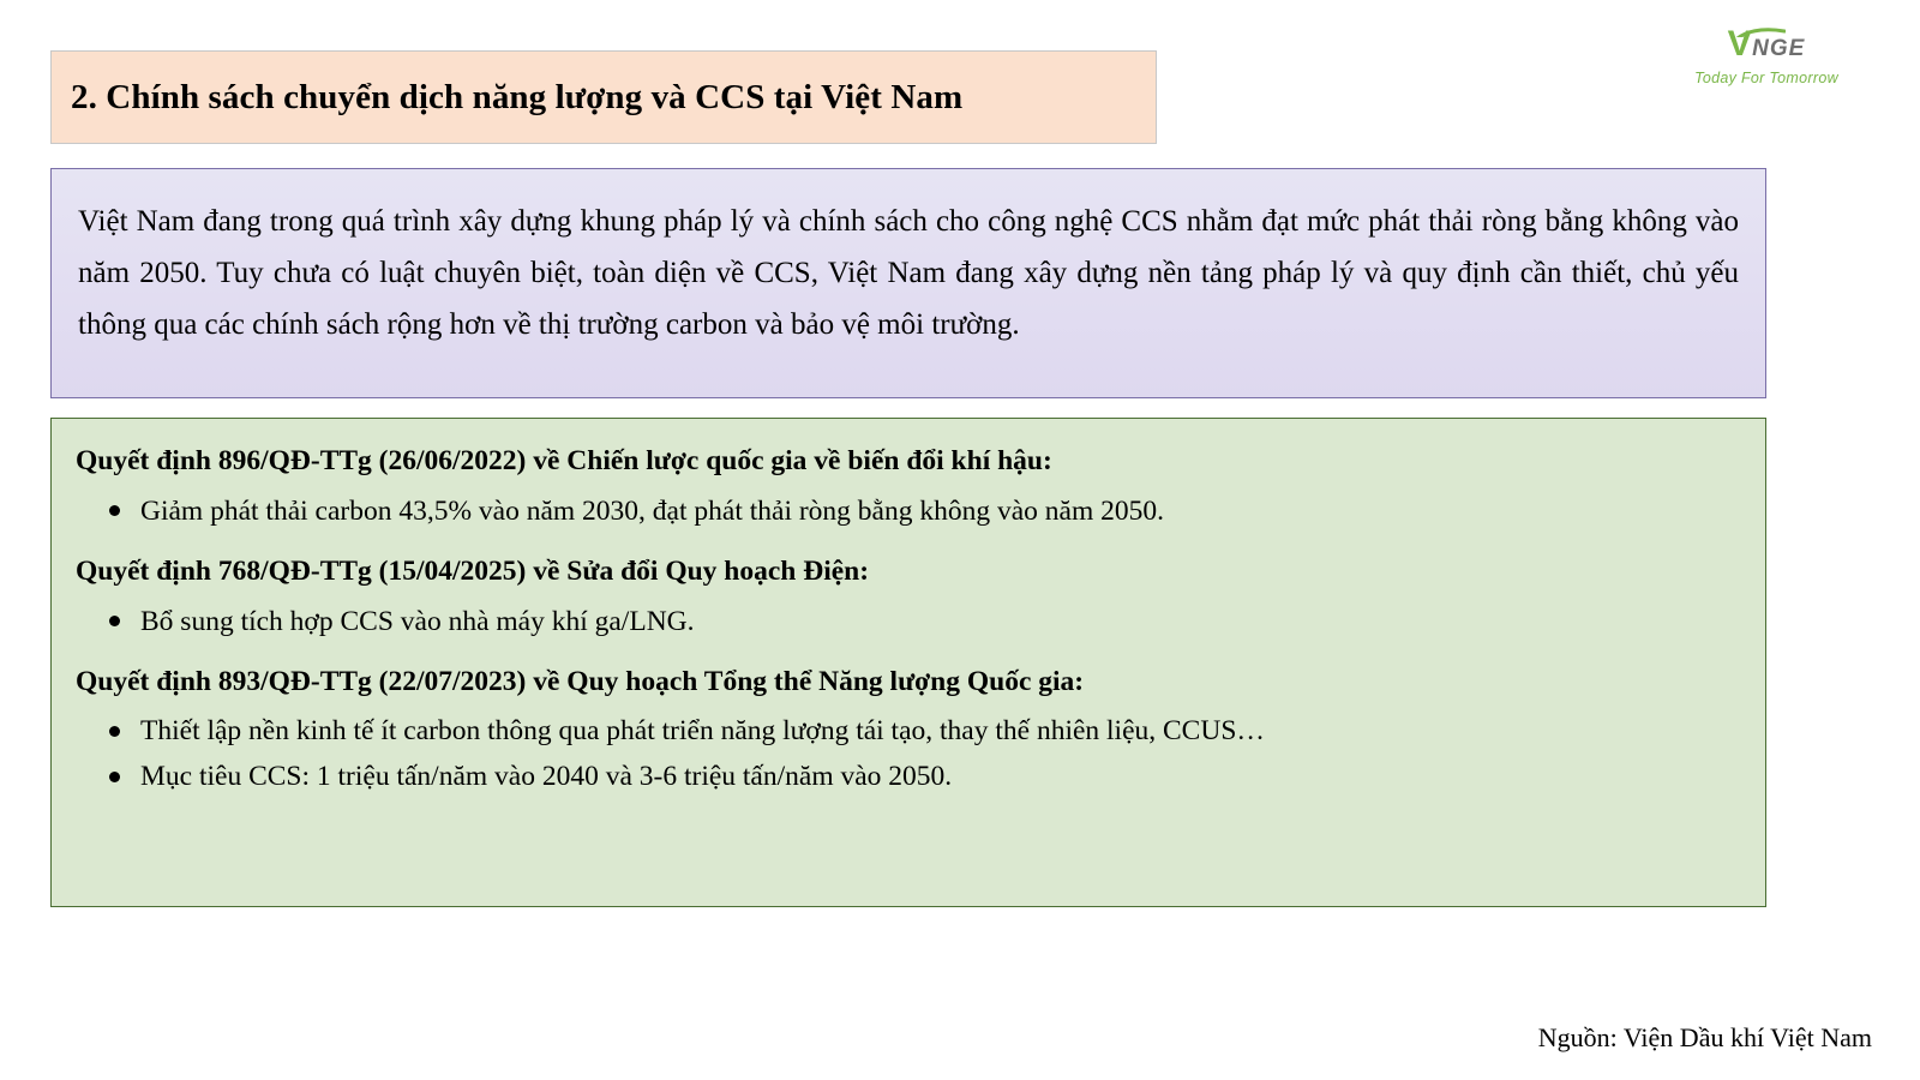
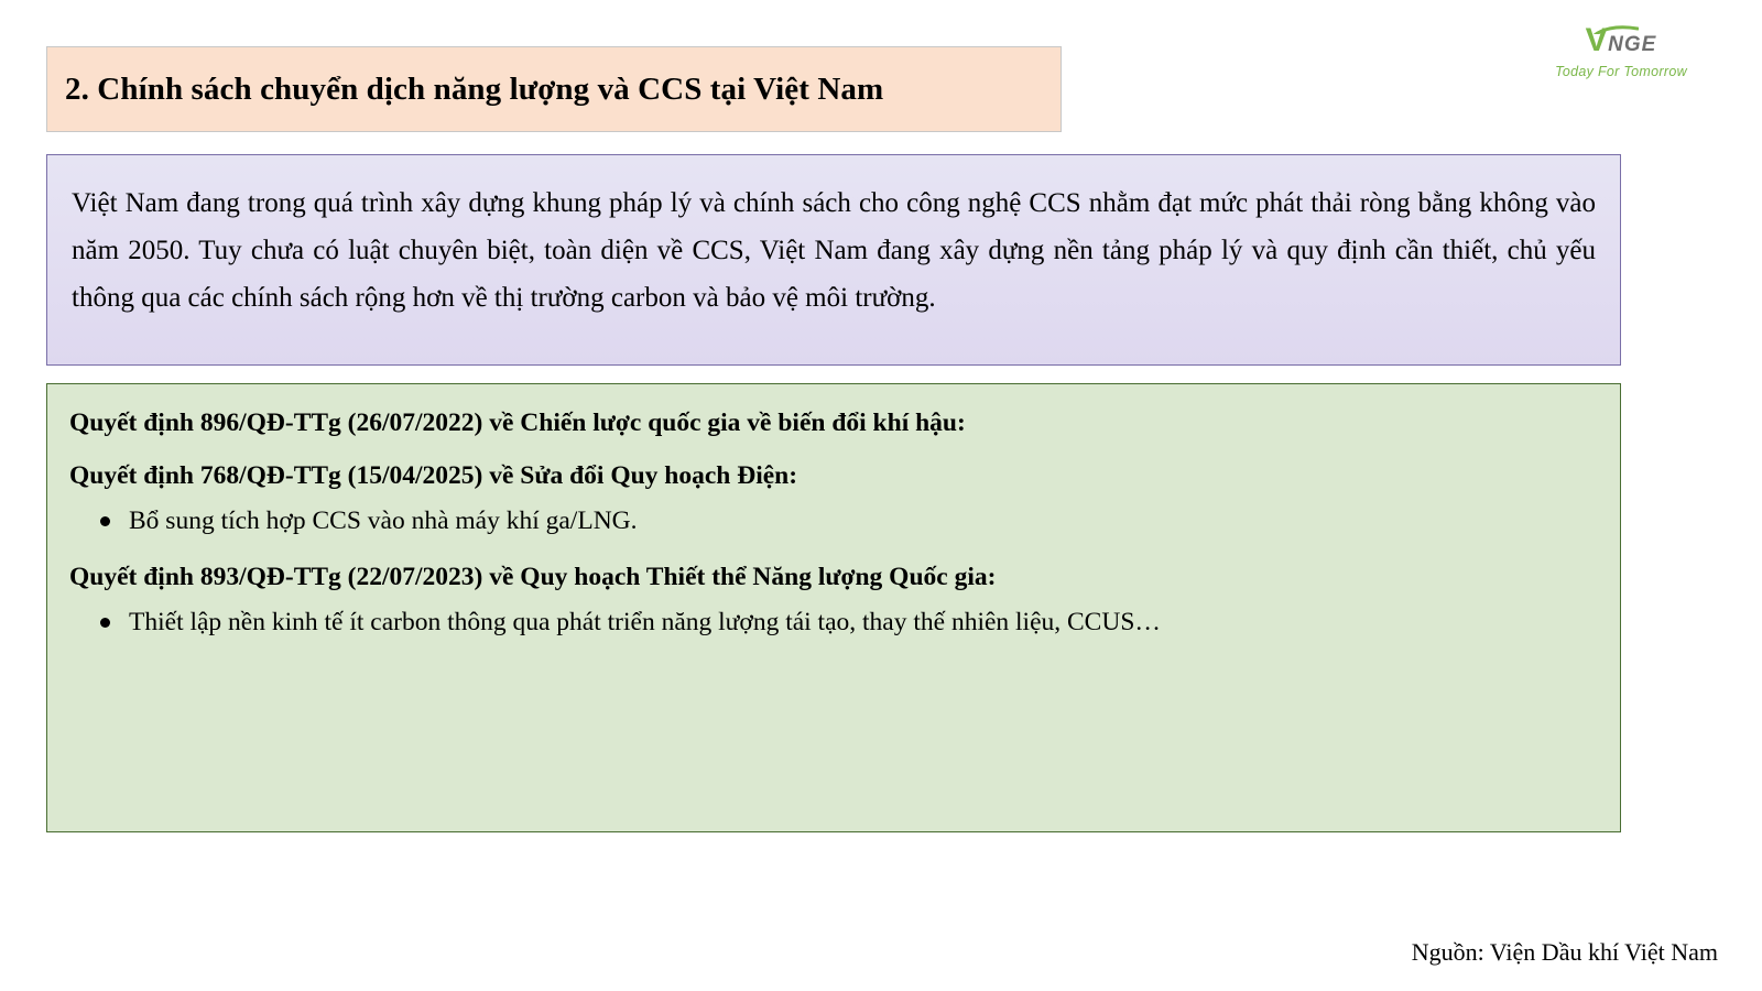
  VNGE
  Today For Tomorrow
  2. Chính sách chuyển dịch năng lượng và CCS tại Việt Nam
  Việt Nam đang trong quá trình xây dựng khung pháp lý và chính sách cho công nghệ CCS nhằm đạt mức phát thải ròng bằng không vào năm 2050. Tuy chưa có luật chuyên biệt, toàn diện về CCS, Việt Nam đang xây dựng nền tảng pháp lý và quy định cần thiết, chủ yếu thông qua các chính sách rộng hơn về thị trường carbon và bảo vệ môi trường.
- Quyết định 896/QĐ-TTg (26/06/2022) về Chiến lược quốc gia về biến đổi khí hậu:
+ Quyết định 896/QĐ-TTg (26/07/2022) về Chiến lược quốc gia về biến đổi khí hậu:
- Giảm phát thải carbon 43,5% vào năm 2030, đạt phát thải ròng bằng không vào năm 2050.
  Quyết định 768/QĐ-TTg (15/04/2025) về Sửa đổi Quy hoạch Điện:
  Bổ sung tích hợp CCS vào nhà máy khí ga/LNG.
- Quyết định 893/QĐ-TTg (22/07/2023) về Quy hoạch Tổng thể Năng lượng Quốc gia:
+ Quyết định 893/QĐ-TTg (22/07/2023) về Quy hoạch Thiết thể Năng lượng Quốc gia:
  Thiết lập nền kinh tế ít carbon thông qua phát triển năng lượng tái tạo, thay thế nhiên liệu, CCUS…
- Mục tiêu CCS: 1 triệu tấn/năm vào 2040 và 3-6 triệu tấn/năm vào 2050.
  Nguồn: Viện Dầu khí Việt Nam
